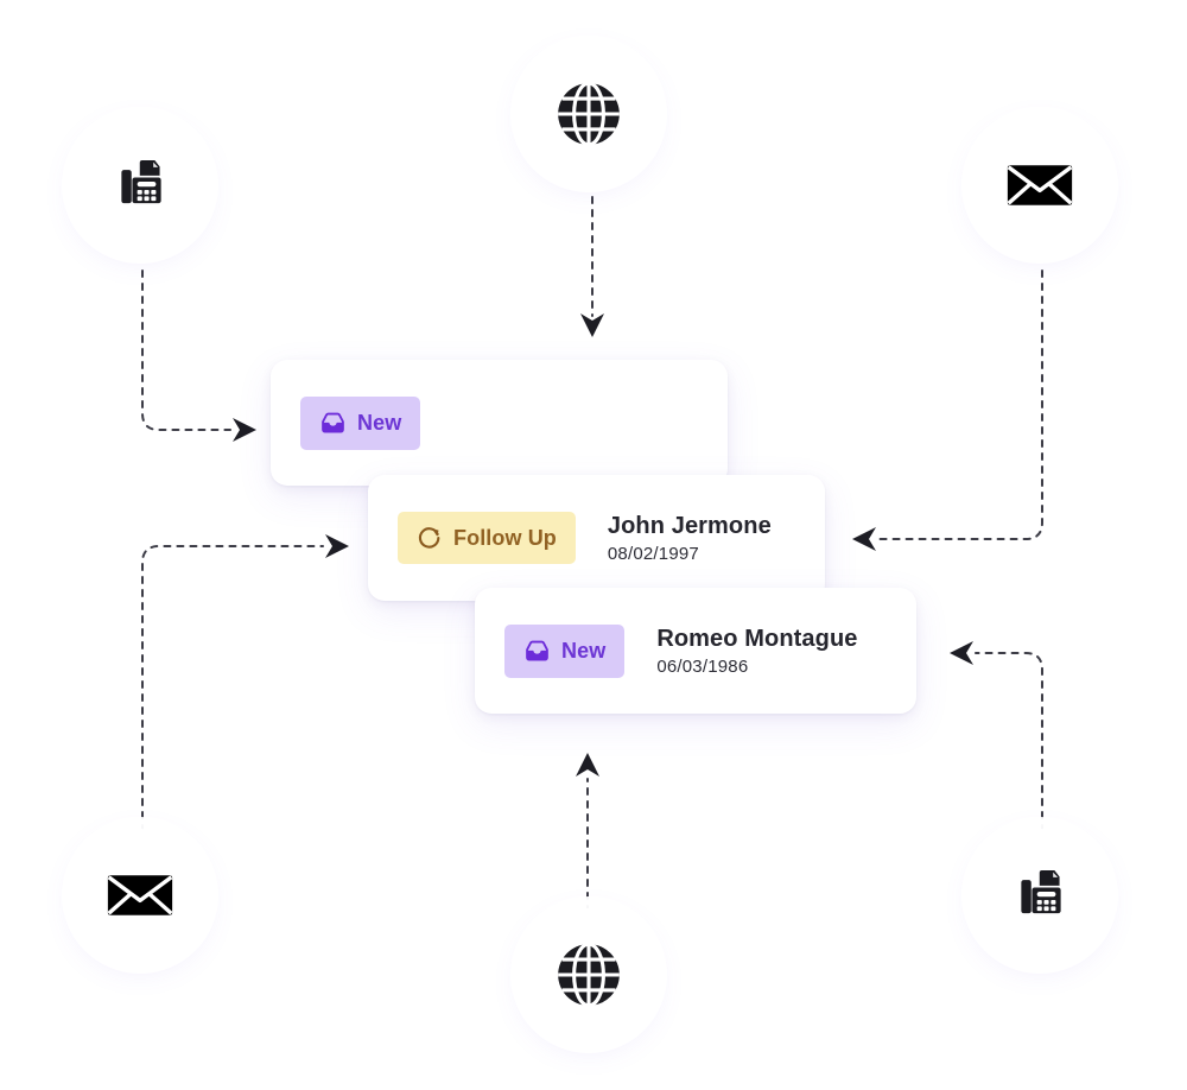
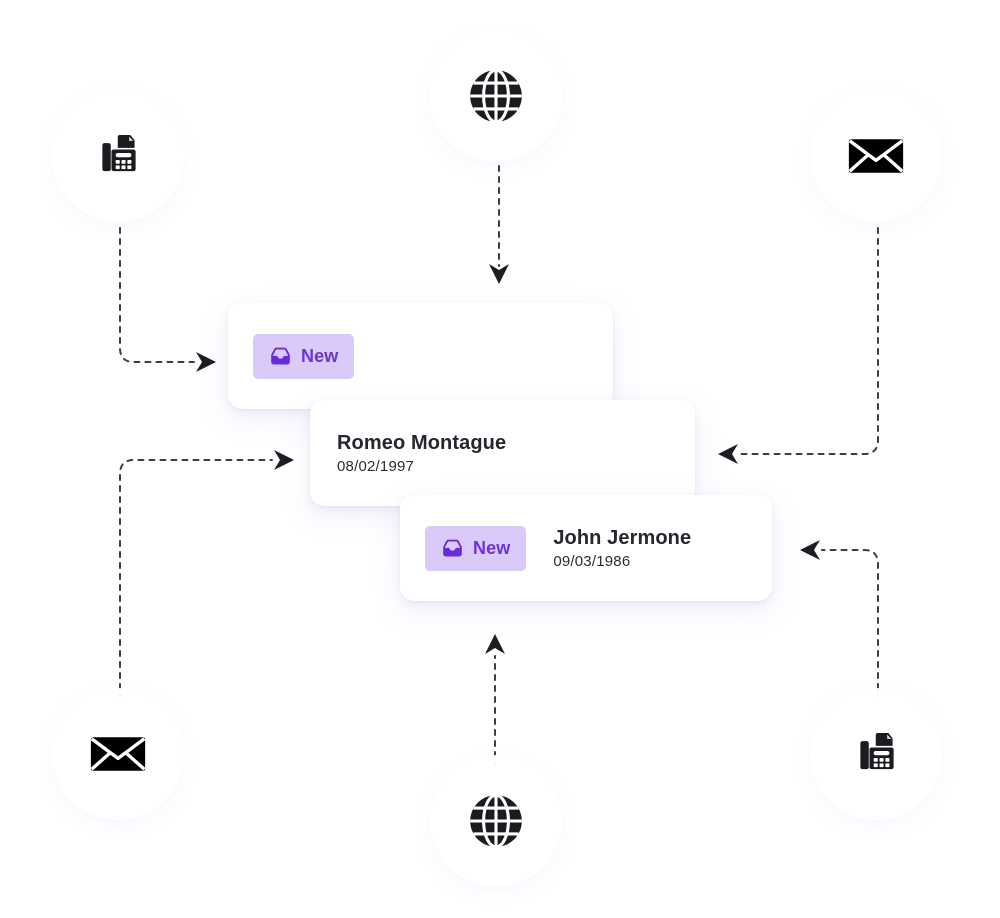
  New
- Follow Up
- John Jermone
+ Romeo Montague
  08/02/1997
  New
- Romeo Montague
+ John Jermone
- 06/03/1986
+ 09/03/1986
